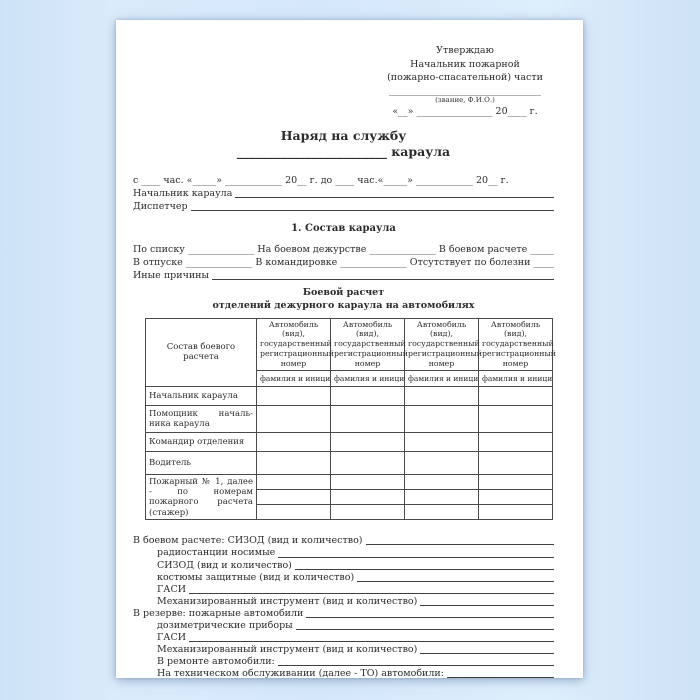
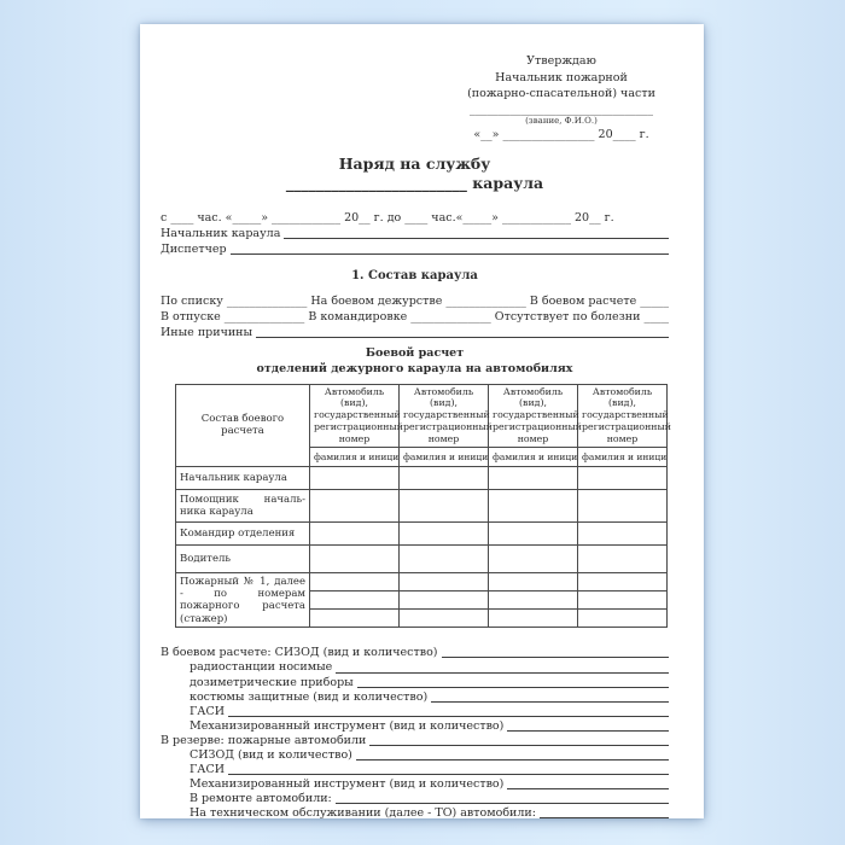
  Утверждаю
  Начальник пожарной
  (пожарно-спасательной) части
  ________________________________
  (звание, Ф.И.О.)
  «__» ________________ 20____ г.
  Наряд на службу
  ________________________ караула
  с ____ час. «_____» ____________ 20__ г. до ____ час.«_____» ____________ 20__ г.
  Начальник караула
  Диспетчер
  1. Состав караула
  По списку ______________ На боевом дежурстве ______________ В боевом расчете _____
  В отпуске ______________ В командировке ______________ Отсутствует по болезни ____
  Иные причины
  Боевой расчет
  отделений дежурного караула на автомобилях
  Состав боевого расчета	Автомобиль (вид), государственный регистрационный номер	Автомобиль (вид), государственный регистрационный номер	Автомобиль (вид), государственный регистрационный номер	Автомобиль (вид), государственный регистрационный номер
  фамилия и иници	фамилия и иници	фамилия и иници	фамилия и иници
  Начальник караула
  Помощник началь­ника караула
  Командир отделения
  Водитель
  Пожарный № 1, далее - по номерам пожарного расчета (стажер)
  В боевом расчете: СИЗОД (вид и количество)
  радиостанции носимые
- СИЗОД (вид и количество)
+ дозиметрические приборы
  костюмы защитные (вид и количество)
  ГАСИ
  Механизированный инструмент (вид и количество)
  В резерве: пожарные автомобили
- дозиметрические приборы
+ СИЗОД (вид и количество)
  ГАСИ
  Механизированный инструмент (вид и количество)
  В ремонте автомобили:
  На техническом обслуживании (далее - ТО) автомобили:
